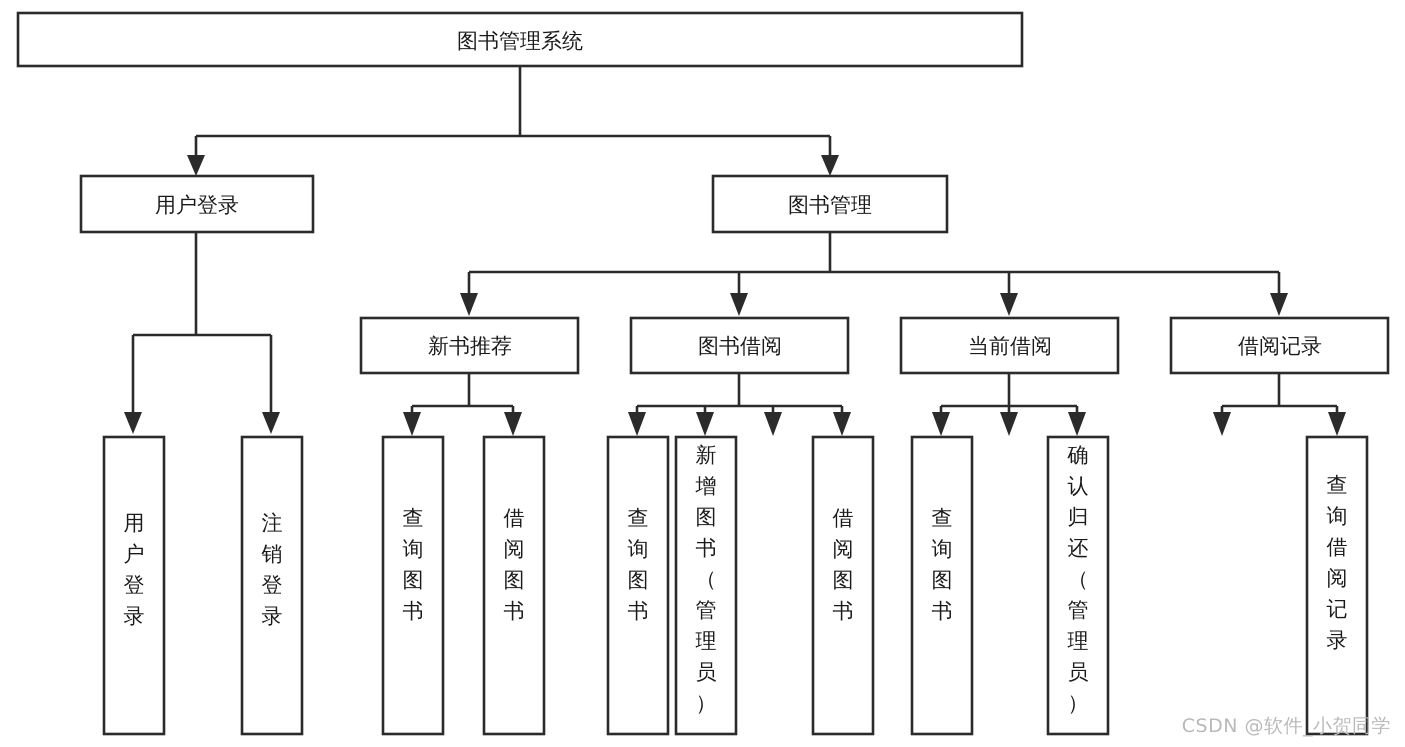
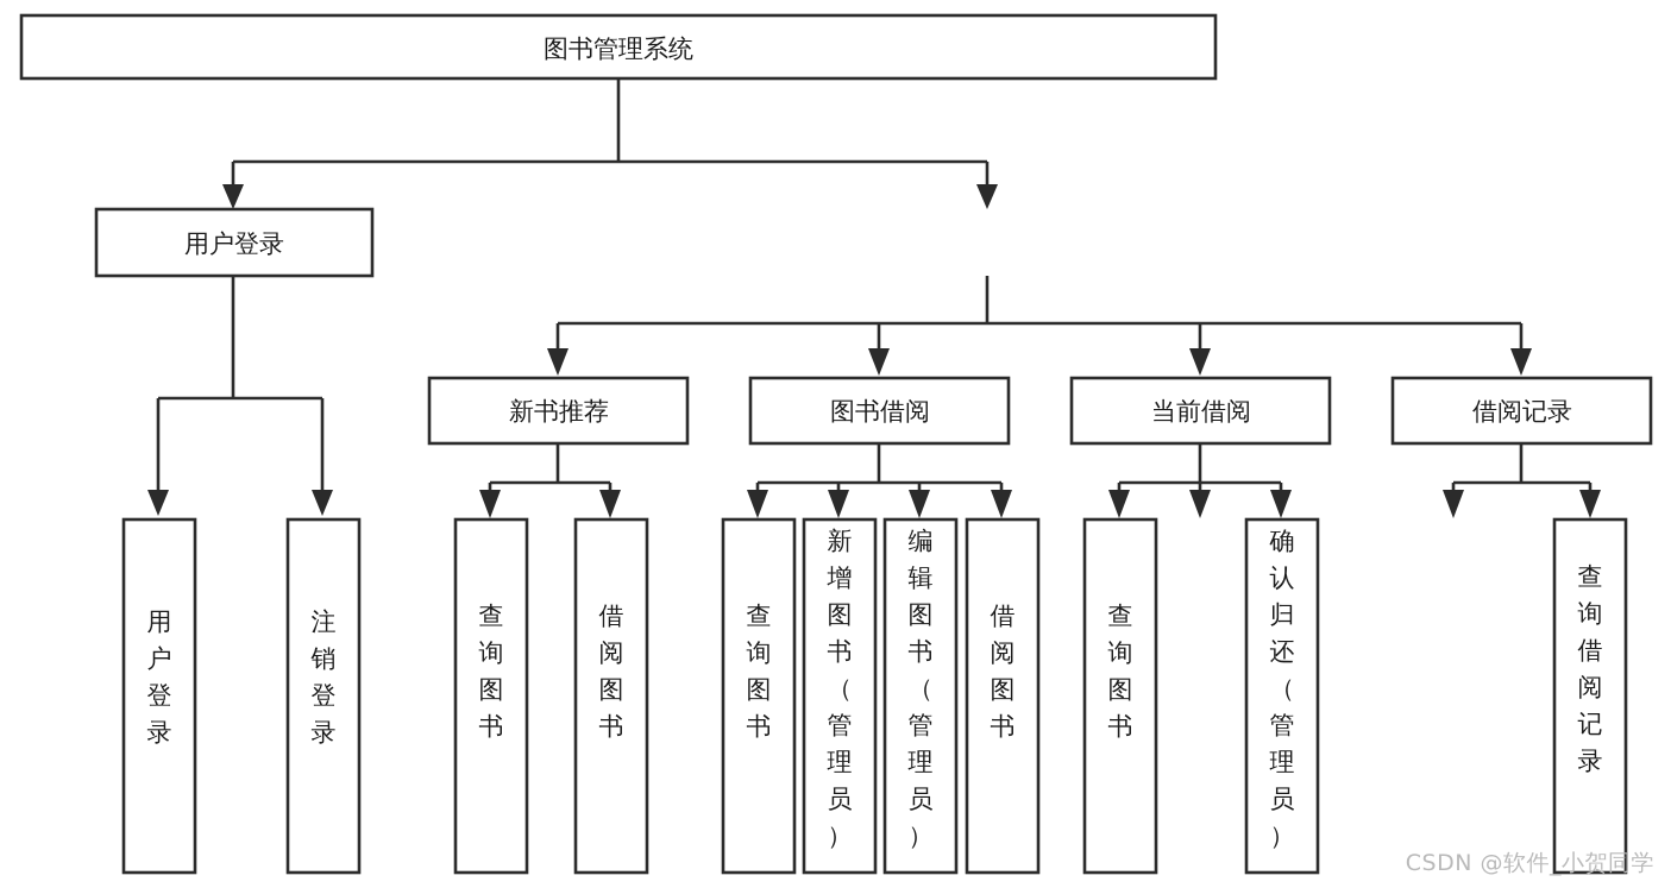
  图书管理系统
  用户登录
- 图书管理
  新书推荐
  图书借阅
  当前借阅
  借阅记录
  用户登录
  注销登录
  查询图书
  借阅图书
  查询图书
  新增图书（管理员）
+ 编辑图书（管理员）
  借阅图书
  查询图书
  确认归还（管理员）
  查询借阅记录
  CSDN @软件_小贺同学
